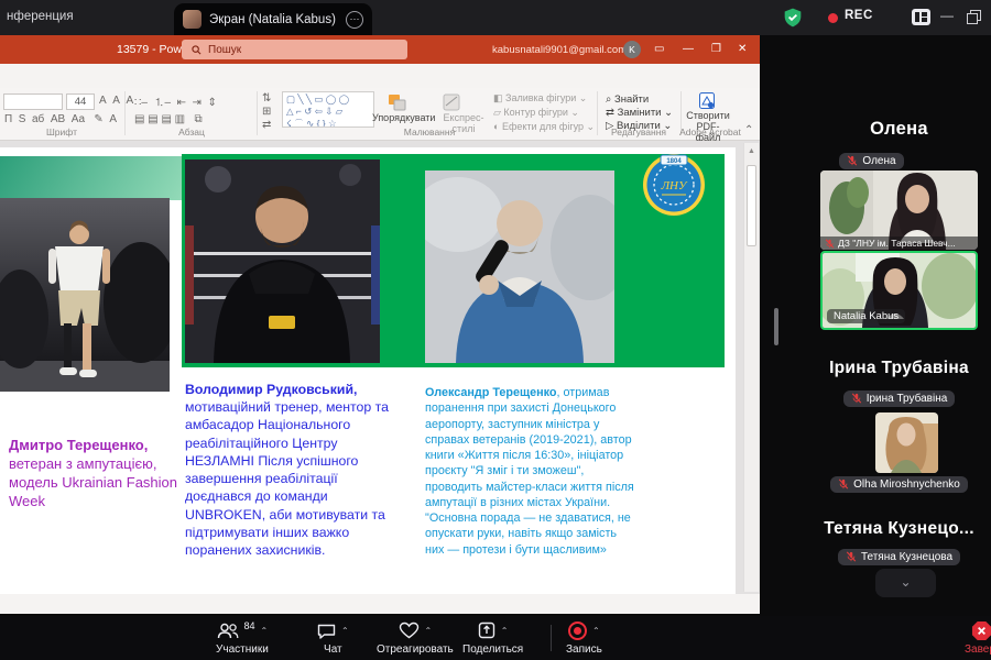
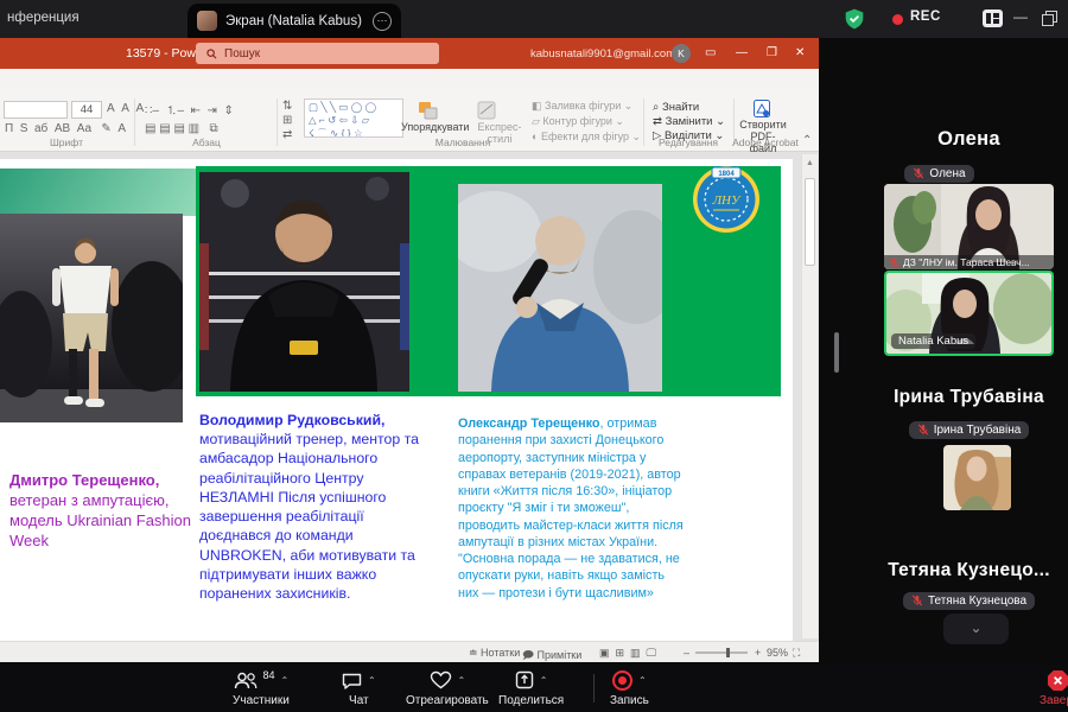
  нференция
  Экран (Natalia Kabus)
  ⋯
  REC
  —
  Пошук
  kabusnatali9901@gmail.co
  K
  ▭
  —
  ❐
  ✕
  44
  А А А
  П S аб АВ Аа ✎ А
  Шрифт
  ∷– ⒈– ⇤ ⇥ ⇕
  ▤ ▤ ▤ ▥ ⧉
  Абзац
  ⇅
  ⊞
  ⇄
  ▢ ╲ ╲ ▭ ◯ ◯ △ ⌐ ↺ ⇦ ⇩ ▱ ☇ ⌒ ∿ { } ☆
  Упорядкувати
  Експрес-
  стилі
  ◧ Заливка фігури ⌄
  ▱ Контур фігури ⌄
  ◐ Ефекти для фігур ⌄
  Малювання
  ⌕ Знайти
  ⇄ Замінити ⌄
  ▷ Виділити ⌄
  Редагування
  Створити
  PDF-файл
  Adobe Acrobat
  ⌃
  ЛНУ
  Дмитро Терещенко, ветеран з ампутацією, модель Ukrainian Fashion Week
  Володимир Рудковський, мотиваційний тренер, ментор та амбасадор Національного реабілітаційного Центру НЕЗЛАМНІ Після успішного завершення реабілітації доєднався до команди UNBROKEN, аби мотивувати та підтримувати інших важко поранених захисників.
  Олександр Терещенко, отримав поранення при захисті Донецького аеропорту, заступник міністра у справах ветеранів (2019-2021), автор книги «Життя після 16:30», ініціатор проєкту "Я зміг і ти зможеш", проводить майстер-класи життя після ампутації в різних містах України. "Основна порада — не здаватися, не опускати руки, навіть якщо замість них — протези і бути щасливим»
+ ≐ Нотатки
+ 🗩 Примітки
+ ▣ ⊞ ▥ 🖵
+ –
+ +
+ 95%
+ ⛶
  Олена
  Олена
  ДЗ "ЛНУ ім. Тараса Шевч...
  Natalia Kabus
  Ірина Трубавіна
  Ірина Трубавіна
- Olha Miroshnychenko
  Тетяна Кузнецо...
  Тетяна Кузнецова
  ⌄
  84
  ⌃
  Участники
  ⌃
  Чат
  ⌃
  Отреагировать
  ⌃
  Поделиться
  ⌃
  Запись
